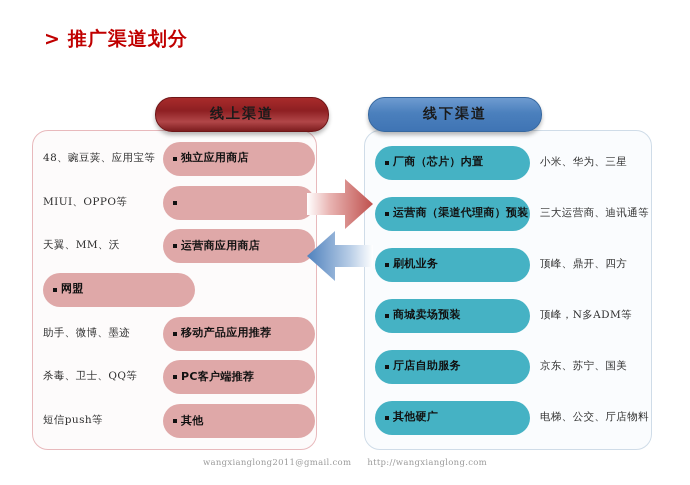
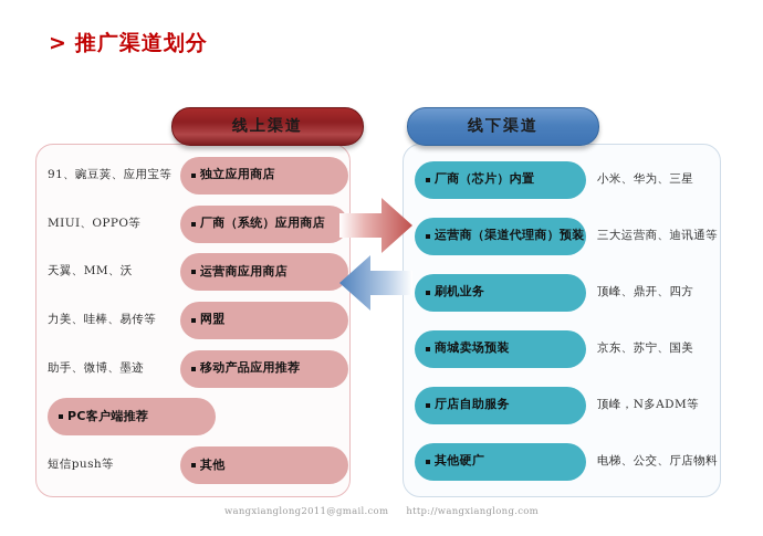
  > 推广渠道划分
  线上渠道
  线下渠道
- 48、豌豆荚、应用宝等
+ 91、豌豆荚、应用宝等
  独立应用商店
  MIUI、OPPO等
+ 厂商（系统）应用商店
  天翼、MM、沃
  运营商应用商店
+ 力美、哇棒、易传等
  网盟
  助手、微博、墨迹
  移动产品应用推荐
- 杀毒、卫士、QQ等
  PC客户端推荐
  短信push等
  其他
  厂商（芯片）内置
  小米、华为、三星
  运营商（渠道代理商）预装
  三大运营商、迪讯通等
  刷机业务
  顶峰、鼎开、四方
  商城卖场预装
- 顶峰，N多ADM等
+ 京东、苏宁、国美
  厅店自助服务
- 京东、苏宁、国美
+ 顶峰，N多ADM等
  其他硬广
  电梯、公交、厅店物料
  wangxianglong2011@gmail.com http://wangxianglong.com
